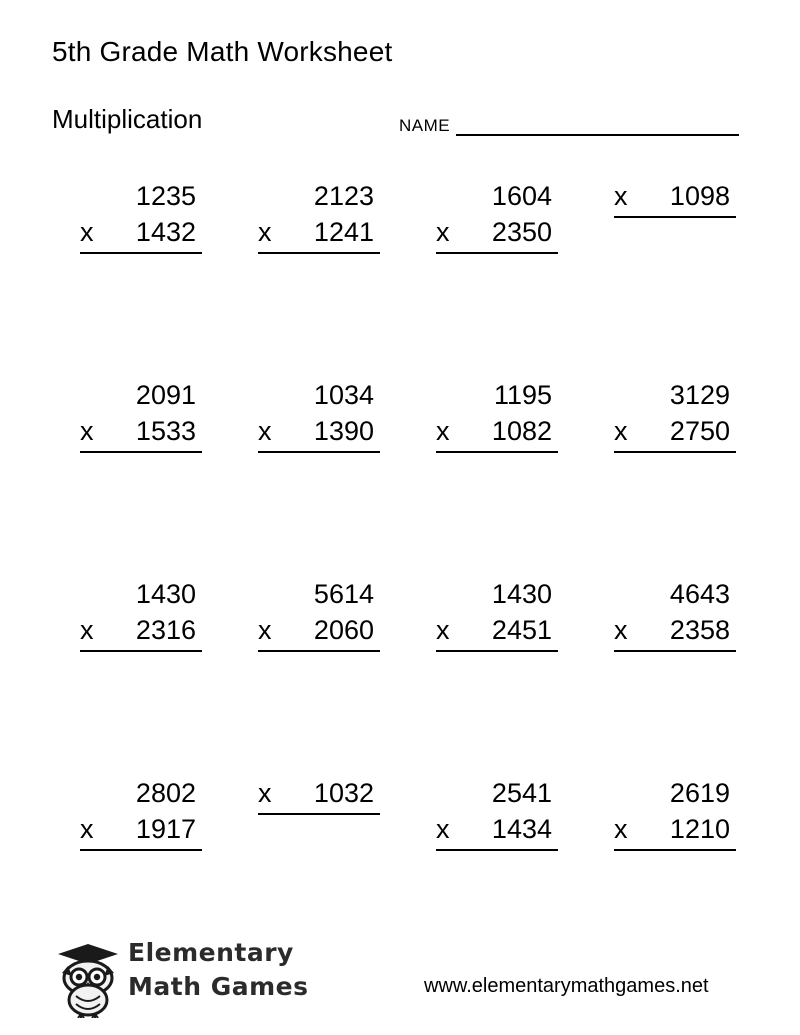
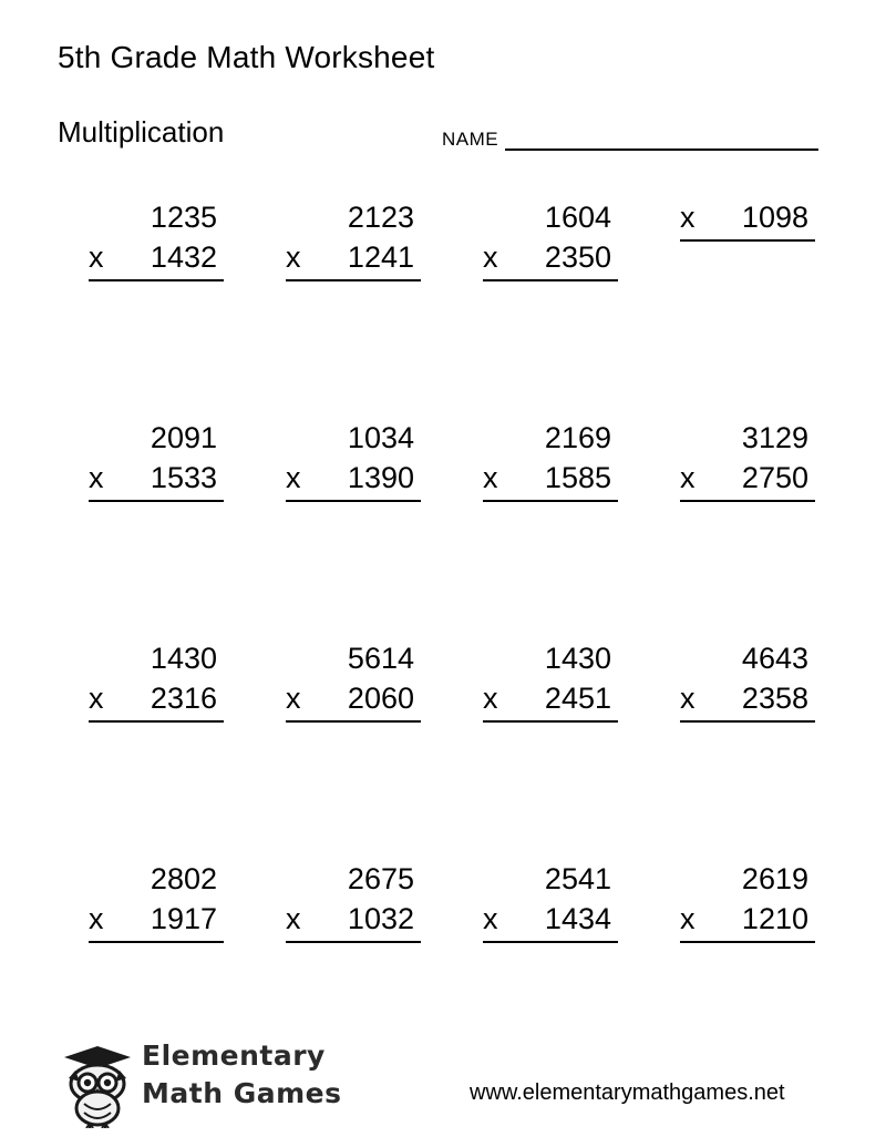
  5th Grade Math Worksheet
  Multiplication
  NAME
  1235
  x
  1432
  2123
  x
  1241
  1604
  x
  2350
  x
  1098
  2091
  x
  1533
  1034
  x
  1390
- 1195
+ 2169
  x
- 1082
+ 1585
  3129
  x
  2750
  1430
  x
  2316
  5614
  x
  2060
  1430
  x
  2451
  4643
  x
  2358
  2802
  x
  1917
+ 2675
  x
  1032
  2541
  x
  1434
  2619
  x
  1210
  Elementary
  Math Games
  www.elementarymathgames.net
